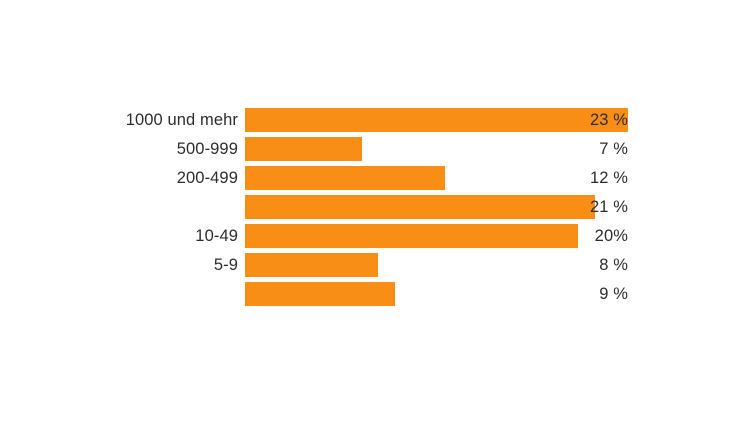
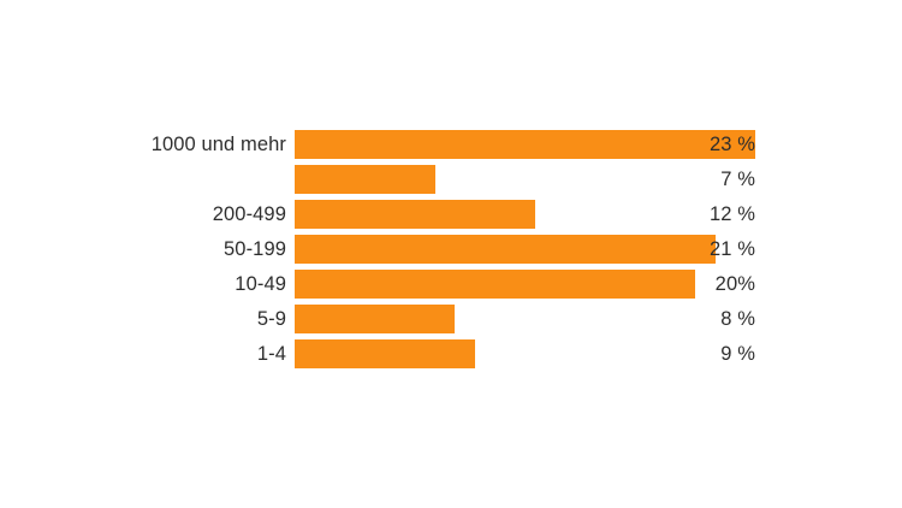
  1000 und mehr
  23 %
- 500-999
  7 %
  200-499
  12 %
+ 50-199
  21 %
  10-49
  20%
  5-9
  8 %
+ 1-4
  9 %
